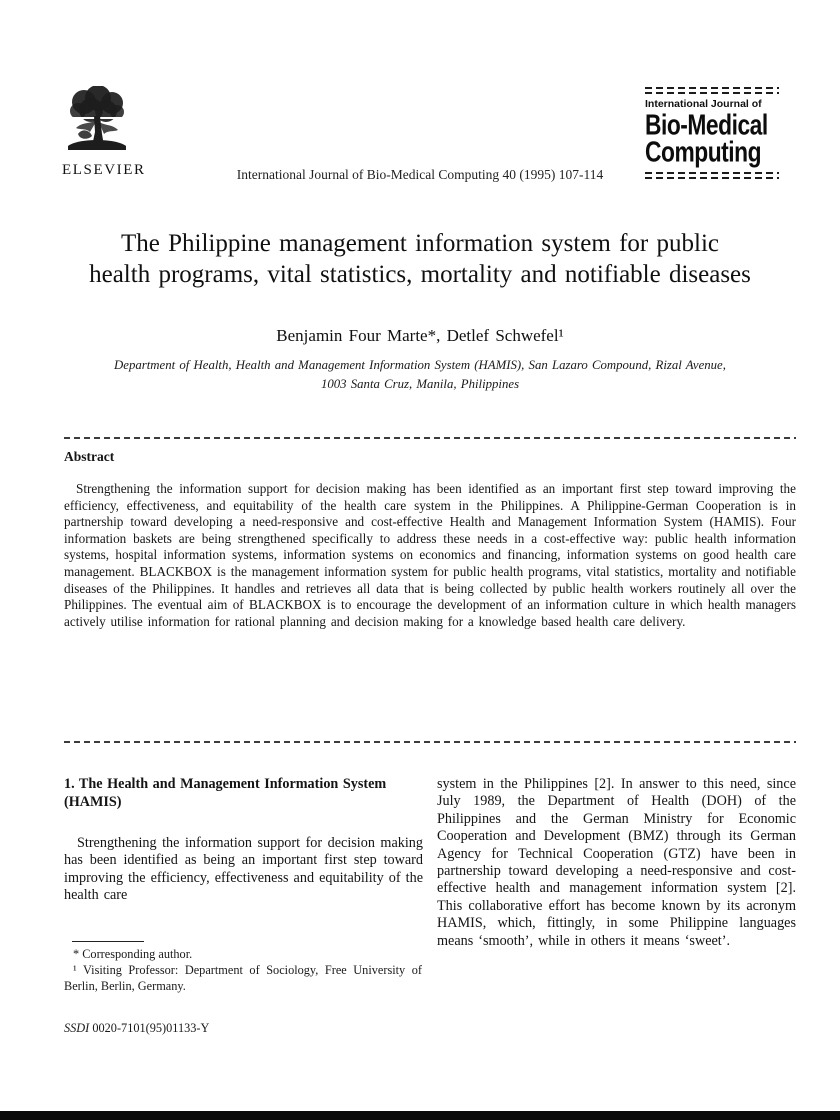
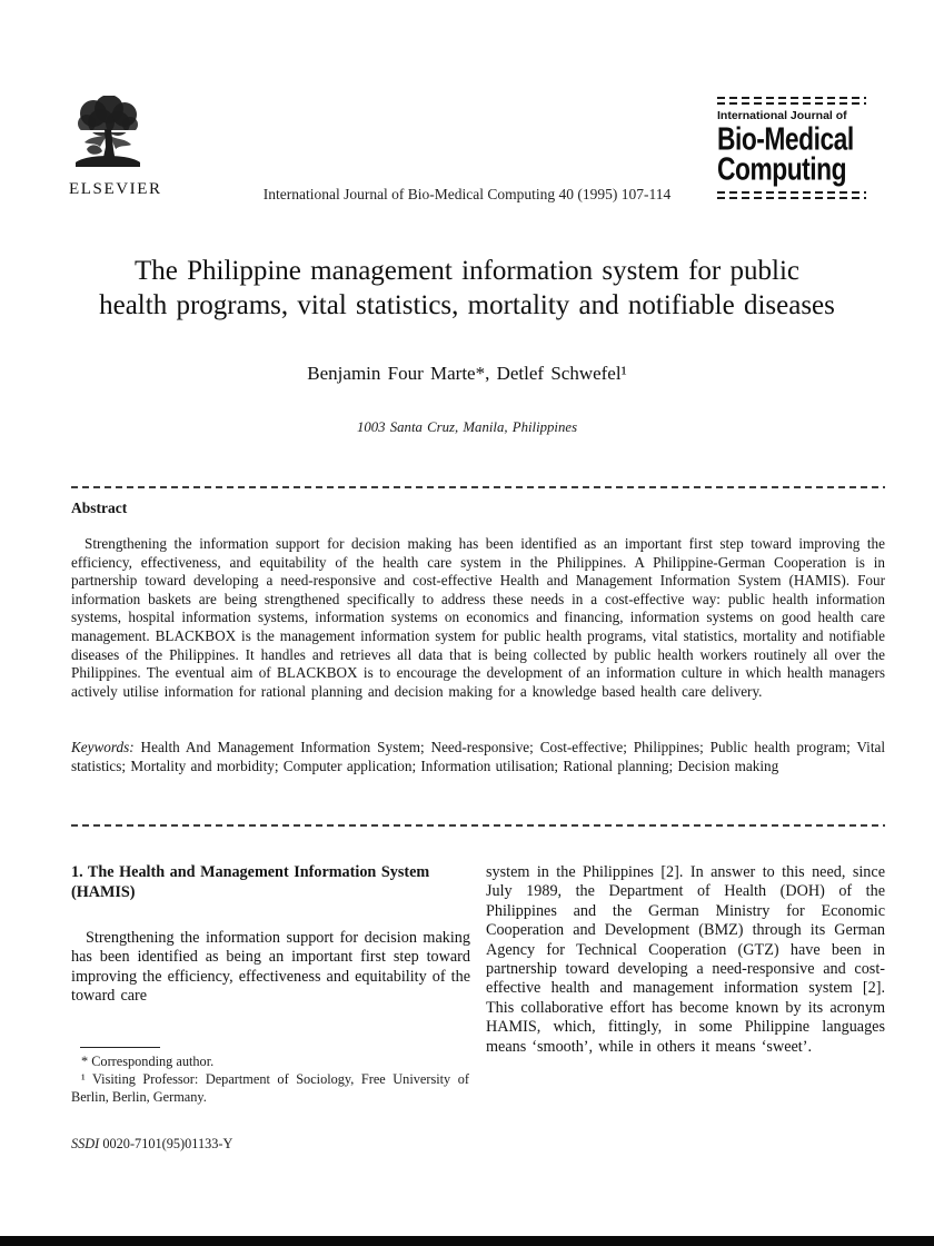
  ELSEVIE
  International Journal of Bio-Medical Computing 40 (1995) 107-114
  International Journal of
  Bio-Medical
  Computing
  The Philippine management information system for public
  health programs, vital statistics, mortality and notifiable diseases
  Benjamin Four Marte*, Detlef Schwefel¹
- Department of Health, Health and Management Information System (HAMIS), San Lazaro Compound, Rizal Avenue,
  1003 Santa Cruz, Manila, Philippines
  Abstract
  Strengthening the information support for decision making has been identified as an important first step toward improving the efficiency, effectiveness, and equitability of the health care system in the Philippines. A Philippine-German Cooperation is in partnership toward developing a need-responsive and cost-effective Health and Management Information System (HAMIS). Four information baskets are being strengthened specifically to address these needs in a cost-effective way: public health information systems, hospital information systems, information systems on economics and financing, information systems on good health care management. BLACKBOX is the management information system for public health programs, vital statistics, mortality and notifiable diseases of the Philippines. It handles and retrieves all data that is being collected by public health workers routinely all over the Philippines. The eventual aim of BLACKBOX is to encourage the development of an information culture in which health managers actively utilise information for rational planning and decision making for a knowledge based health care delivery.
+ Keywords: Health And Management Information System; Need-responsive; Cost-effective; Philippines; Public health program; Vital statistics; Mortality and morbidity; Computer application; Information utilisation; Rational planning; Decision making
  1. The Health and Management Information System (HAMIS)
- Strengthening the information support for decision making has been identified as being an important first step toward improving the efficiency, effectiveness and equitability of the health care
+ Strengthening the information support for decision making has been identified as being an important first step toward improving the efficiency, effectiveness and equitability of the toward care
  system in the Philippines [2]. In answer to this need, since July 1989, the Department of Health (DOH) of the Philippines and the German Ministry for Economic Cooperation and Development (BMZ) through its German Agency for Technical Cooperation (GTZ) have been in partnership toward developing a need-responsive and cost-effective health and management information system [2]. This collaborative effort has become known by its acronym HAMIS, which, fittingly, in some Philippine languages means ‘smooth’, while in others it means ‘sweet’.
  * Corresponding author.
  ¹ Visiting Professor: Department of Sociology, Free University of Berlin, Berlin, Germany.
  SSDI 0020-7101(95)01133-Y
